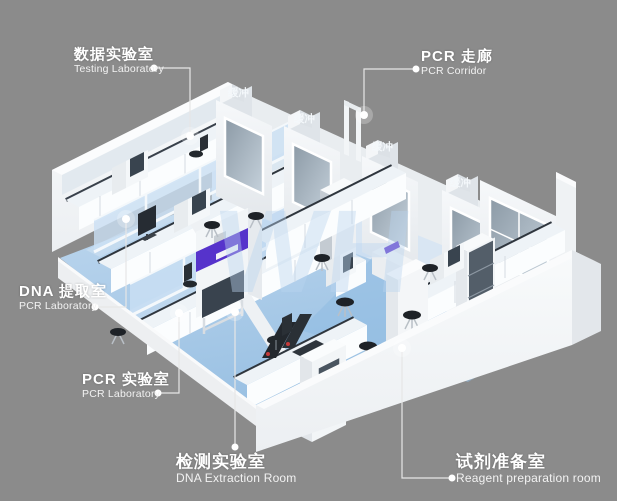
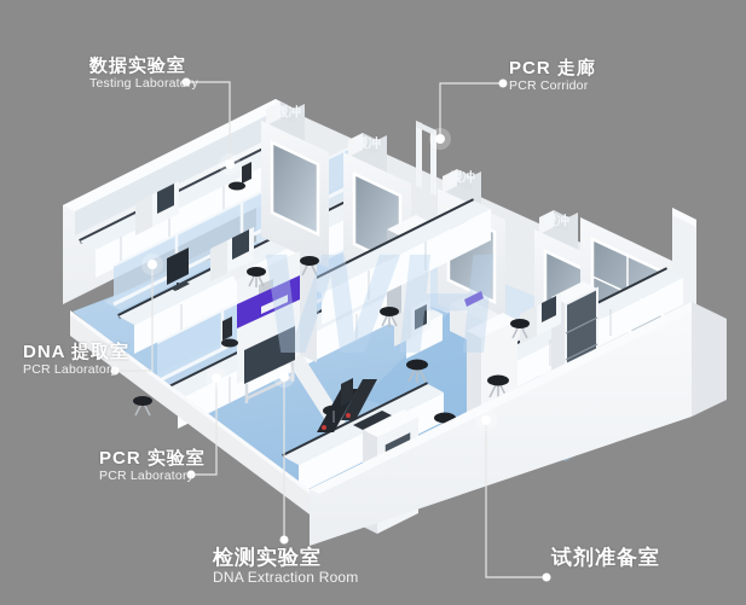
  缓冲
  缓冲
  缓冲
  缓冲
  数据实验室
  Testing Laboratory
  PCR 走廊
  PCR Corridor
  DNA 提取室
  PCR Laboratory
  PCR 实验室
  PCR Laboratory
  检测实验室
  DNA Extraction Room
  试剂准备室
- Reagent preparation room
